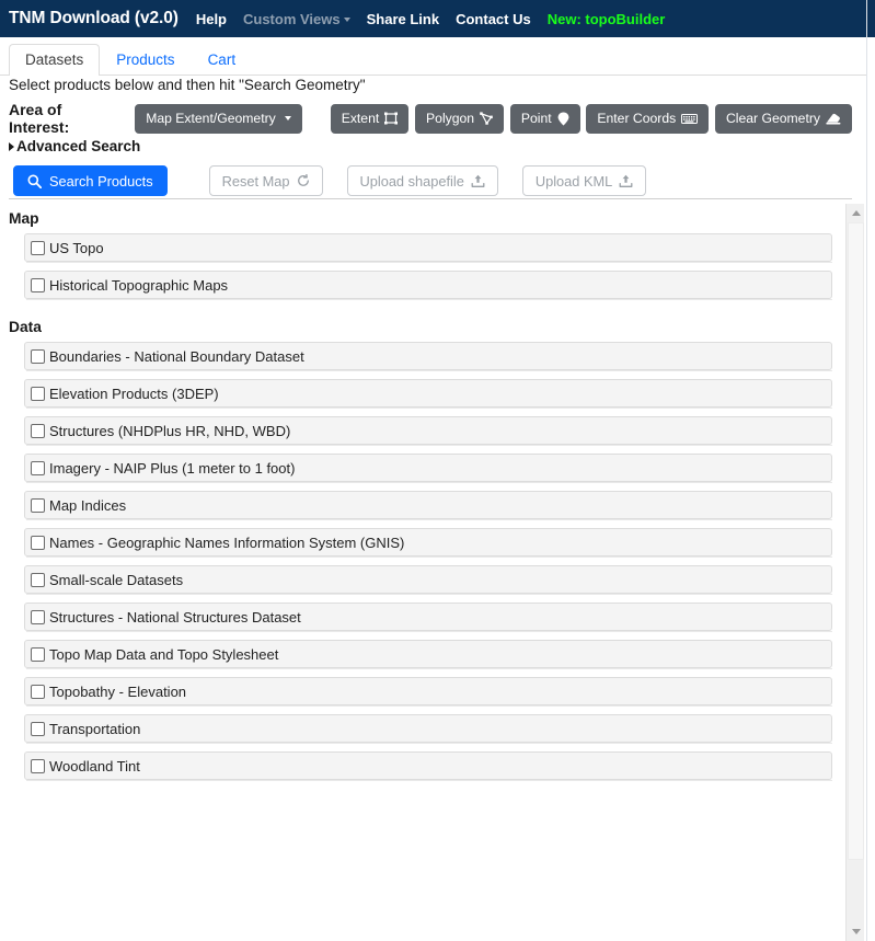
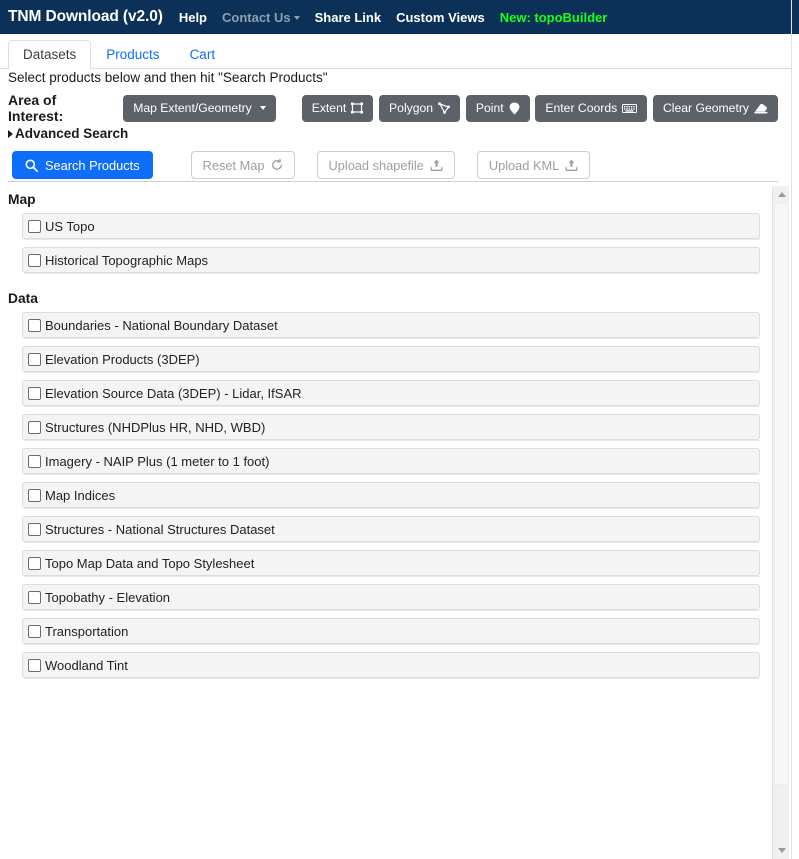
  TNM Download (v2.0)
  Help
- Custom Views
+ Contact Us
  Share Link
- Contact Us
+ Custom Views
  New: topoBuilder
  Datasets
  Products
  Cart
- Select products below and then hit "Search Geometry"
+ Select products below and then hit "Search Products"
  Area of Interest:
  Map Extent/Geometry
  Extent
  Polygon
  Point
  Enter Coords
  Clear Geometry
  Advanced Search
  Search Products
  Reset Map
  Upload shapefile
  Upload KML
  Map
  US Topo
  Historical Topographic Maps
  Data
  Boundaries - National Boundary Dataset
  Elevation Products (3DEP)
+ Elevation Source Data (3DEP) - Lidar, IfSAR
  Structures (NHDPlus HR, NHD, WBD)
  Imagery - NAIP Plus (1 meter to 1 foot)
  Map Indices
- Names - Geographic Names Information System (GNIS)
- Small-scale Datasets
  Structures - National Structures Dataset
  Topo Map Data and Topo Stylesheet
  Topobathy - Elevation
  Transportation
  Woodland Tint
